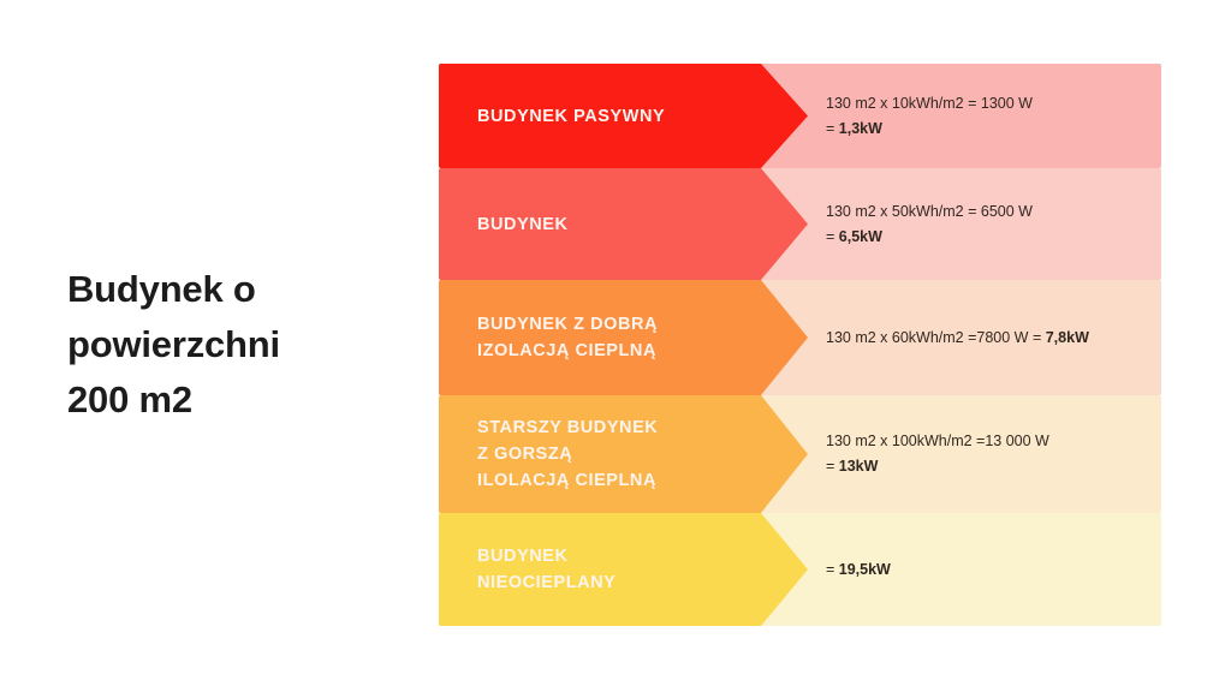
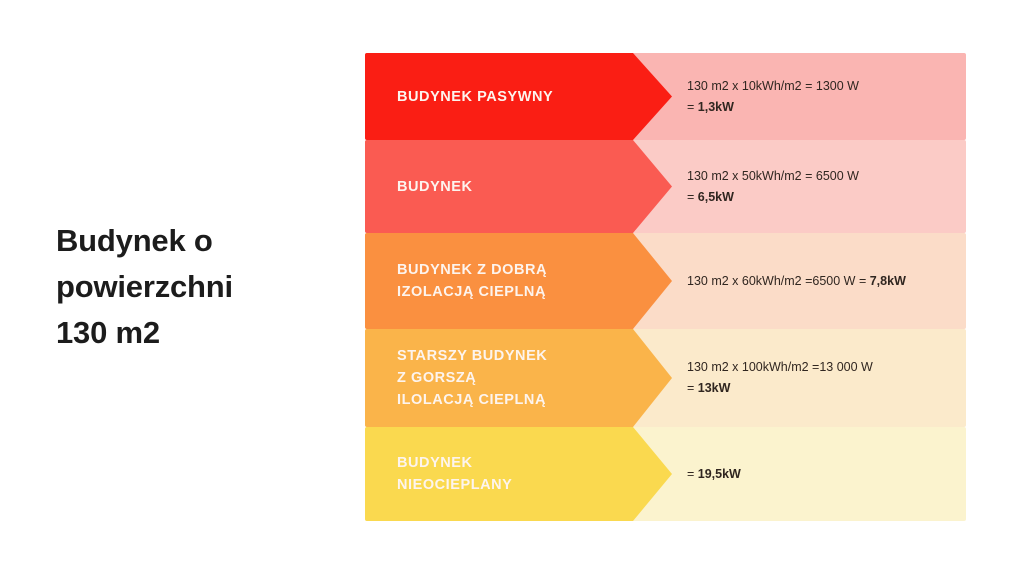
  Budynek o
  powierzchni
- 200 m2
+ 130 m2
  BUDYNEK PASYWNY
  130 m2 x 10kWh/m2 = 1300 W
  = 1,3kW
  BUDYNEK
  130 m2 x 50kWh/m2 = 6500 W
  = 6,5kW
  BUDYNEK Z DOBRĄ
  IZOLACJĄ CIEPLNĄ
- 130 m2 x 60kWh/m2 =7800 W = 7,8kW
+ 130 m2 x 60kWh/m2 =6500 W = 7,8kW
  STARSZY BUDYNEK
  Z GORSZĄ
  ILOLACJĄ CIEPLNĄ
  130 m2 x 100kWh/m2 =13 000 W
  = 13kW
  BUDYNEK
  NIEOCIEPLANY
  = 19,5kW
